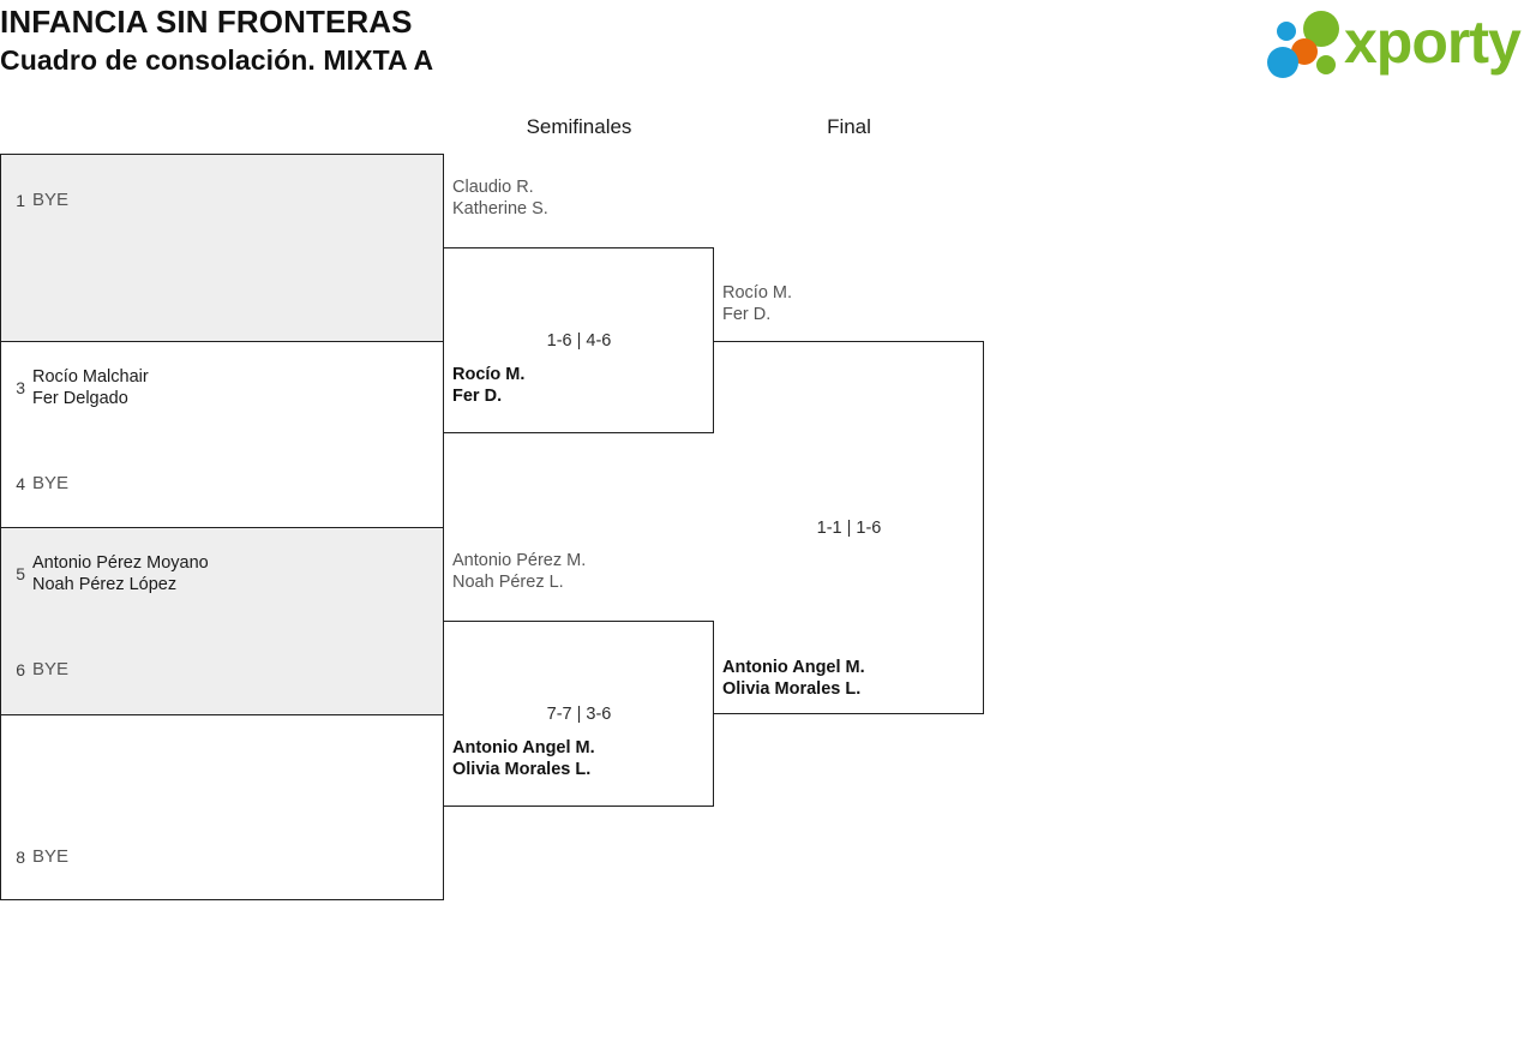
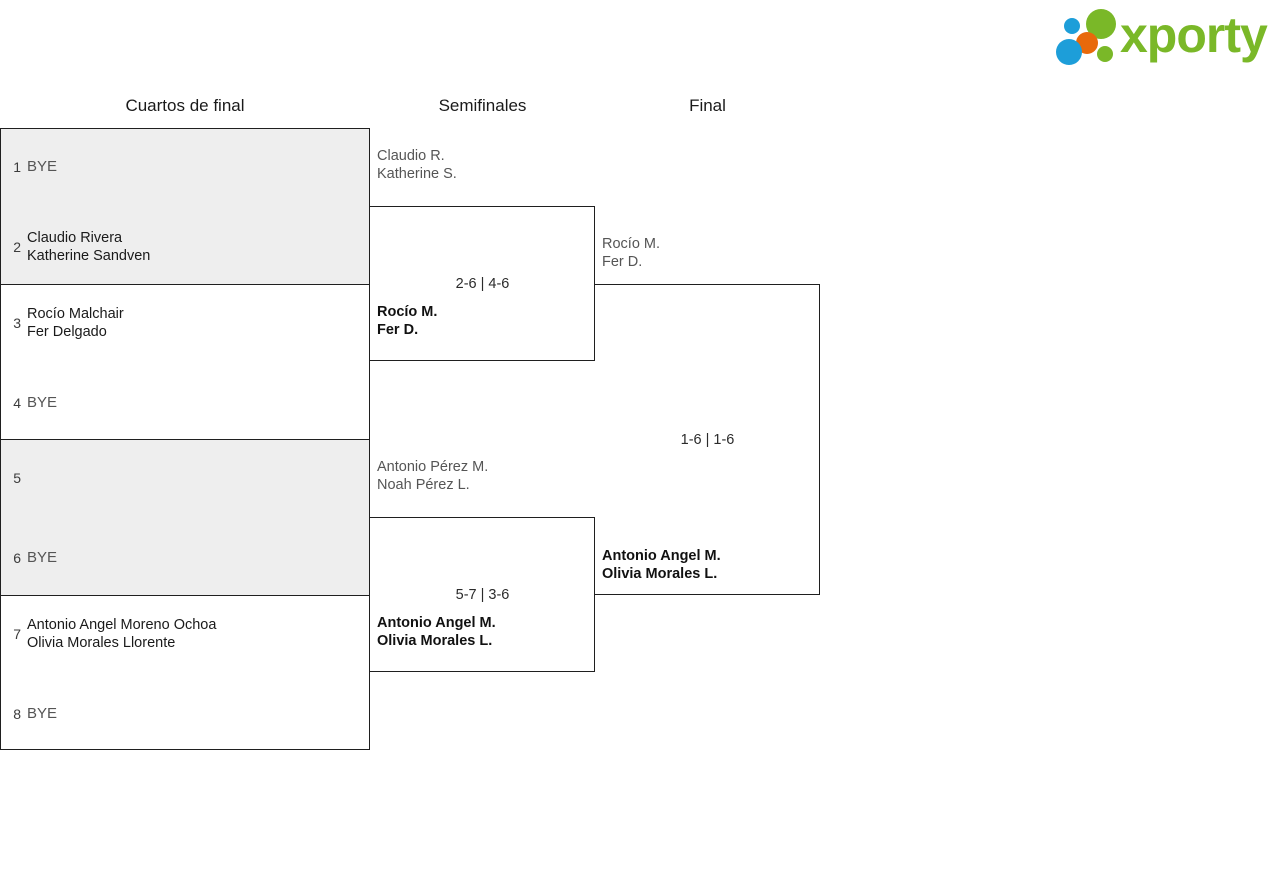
- INFANCIA SIN FRONTERAS
- Cuadro de consolación. MIXTA A
  xporty
+ Cuartos de final
  Semifinales
  Final
  1
  BYE
+ 2
+ Claudio Rivera
+ Katherine Sandven
  3
  Rocío Malchair
  Fer Delgado
  4
  BYE
  5
- Antonio Pérez Moyano
- Noah Pérez López
  6
  BYE
+ 7
+ Antonio Angel Moreno Ochoa
+ Olivia Morales Llorente
  8
  BYE
  Claudio R.
  Katherine S.
- 1-6 | 4-6
+ 2-6 | 4-6
  Rocío M.
  Fer D.
  Antonio Pérez M.
  Noah Pérez L.
- 7-7 | 3-6
+ 5-7 | 3-6
  Antonio Angel M.
  Olivia Morales L.
  Rocío M.
  Fer D.
- 1-1 | 1-6
+ 1-6 | 1-6
  Antonio Angel M.
  Olivia Morales L.
